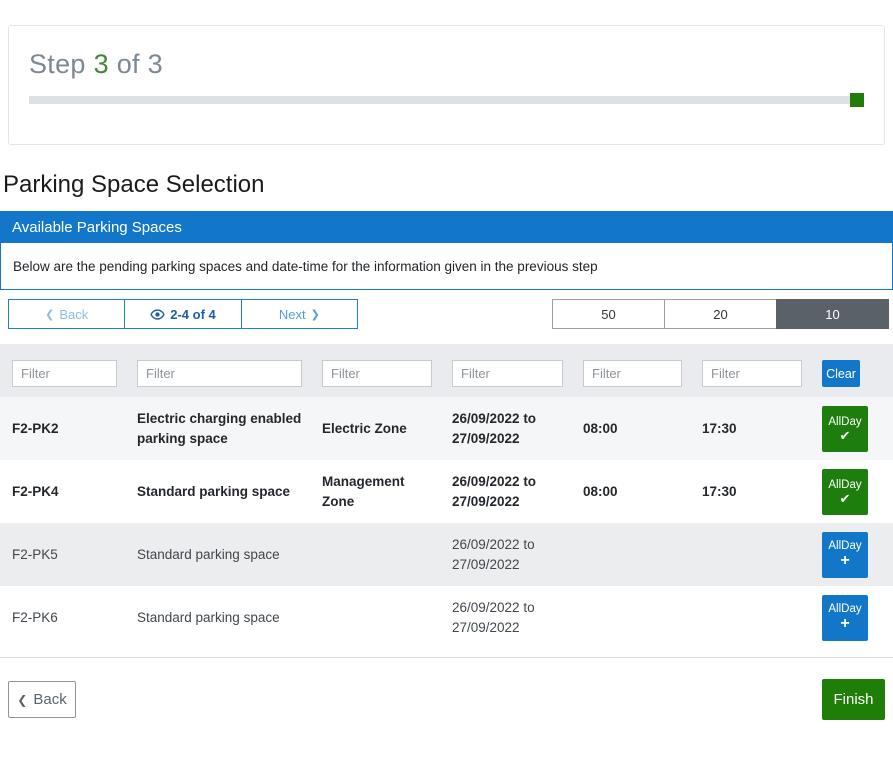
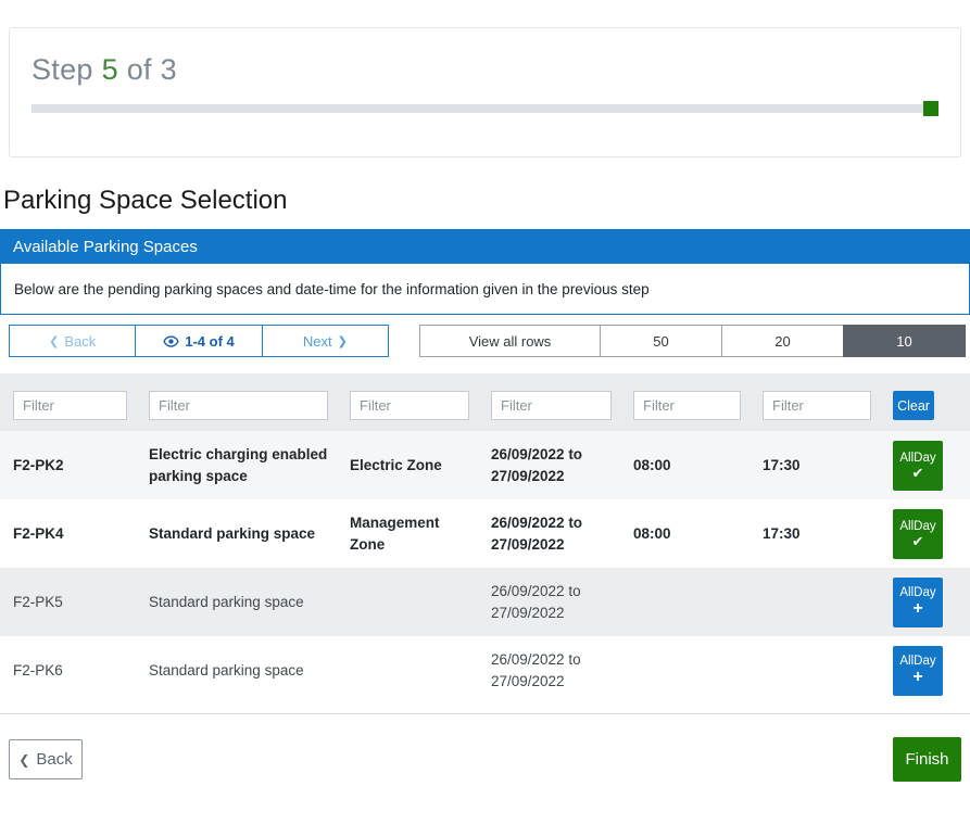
- Step 3 of 3
+ Step 5 of 3
  Parking Space Selection
  Available Parking Spaces
  Below are the pending parking spaces and date-time for the information given in the previous step
  ❮
  Back
- 2-4 of 4
+ 1-4 of 4
  Next
  ❯
+ View all rows
  50
  20
  10
  Filter
  Filter
  Filter
  Filter
  Filter
  Filter
  Clear
  F2-PK2
  Electric charging enabled parking space
  Electric Zone
  26/09/2022 to 27/09/2022
  08:00
  17:30
  AllDay
  ✔
  F2-PK4
  Standard parking space
  Management Zone
  26/09/2022 to 27/09/2022
  08:00
  17:30
  AllDay
  ✔
  F2-PK5
  Standard parking space
  26/09/2022 to 27/09/2022
  AllDay
  +
  F2-PK6
  Standard parking space
  26/09/2022 to 27/09/2022
  AllDay
  +
  ❮
  Back
  Finish
